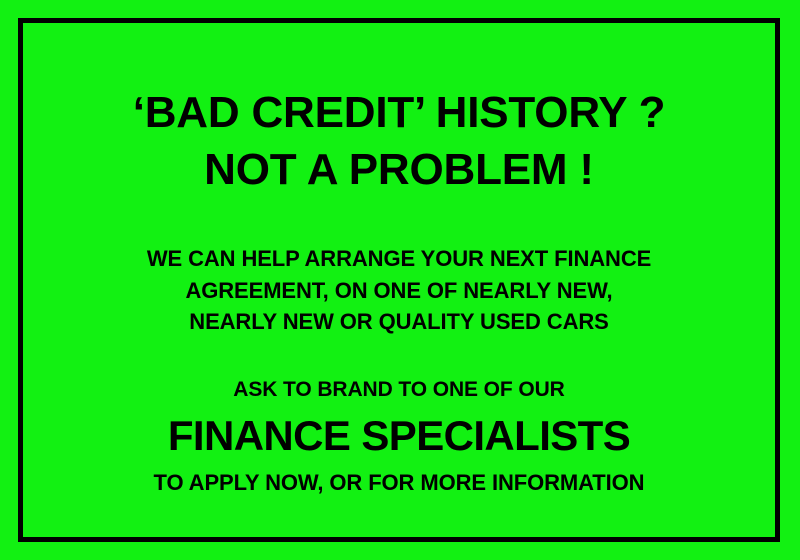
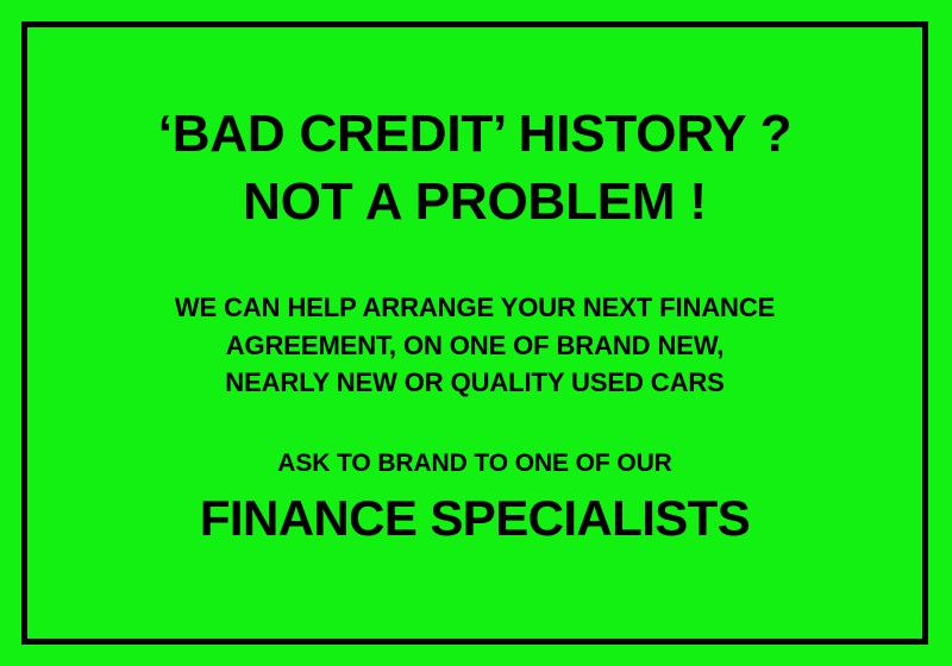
  ‘BAD CREDIT’ HISTORY ?
  NOT A PROBLEM !
  WE CAN HELP ARRANGE YOUR NEXT FINANCE
- AGREEMENT, ON ONE OF NEARLY NEW,
+ AGREEMENT, ON ONE OF BRAND NEW,
  NEARLY NEW OR QUALITY USED CARS
  ASK TO BRAND TO ONE OF OUR
  FINANCE SPECIALISTS
- TO APPLY NOW, OR FOR MORE INFORMATION
